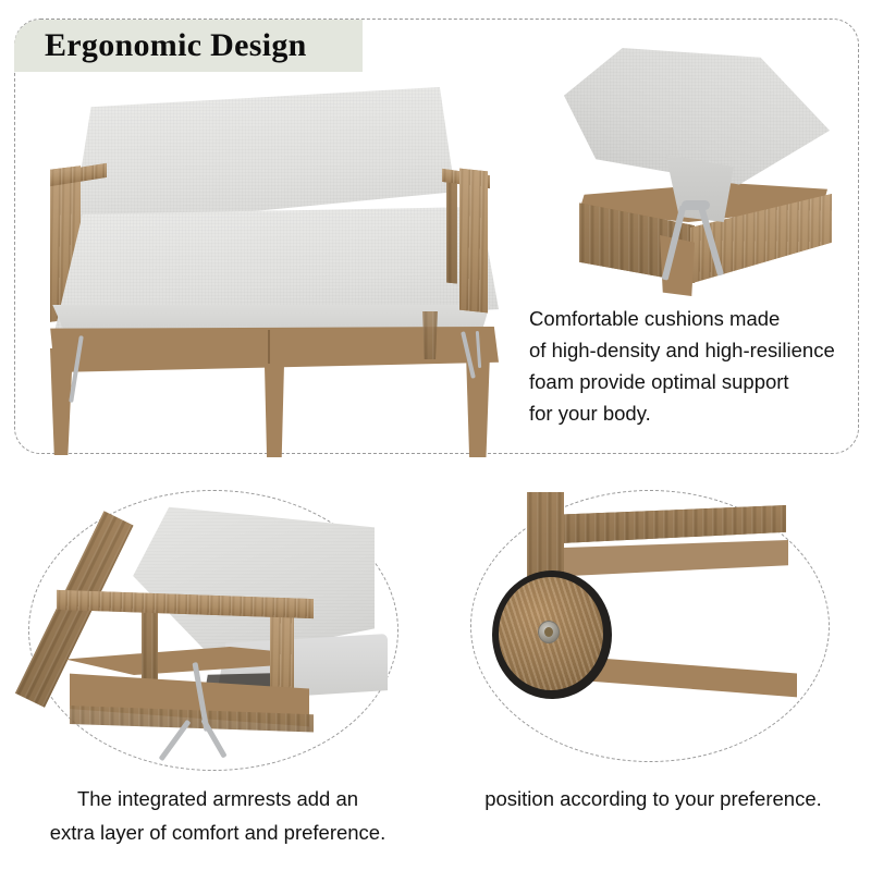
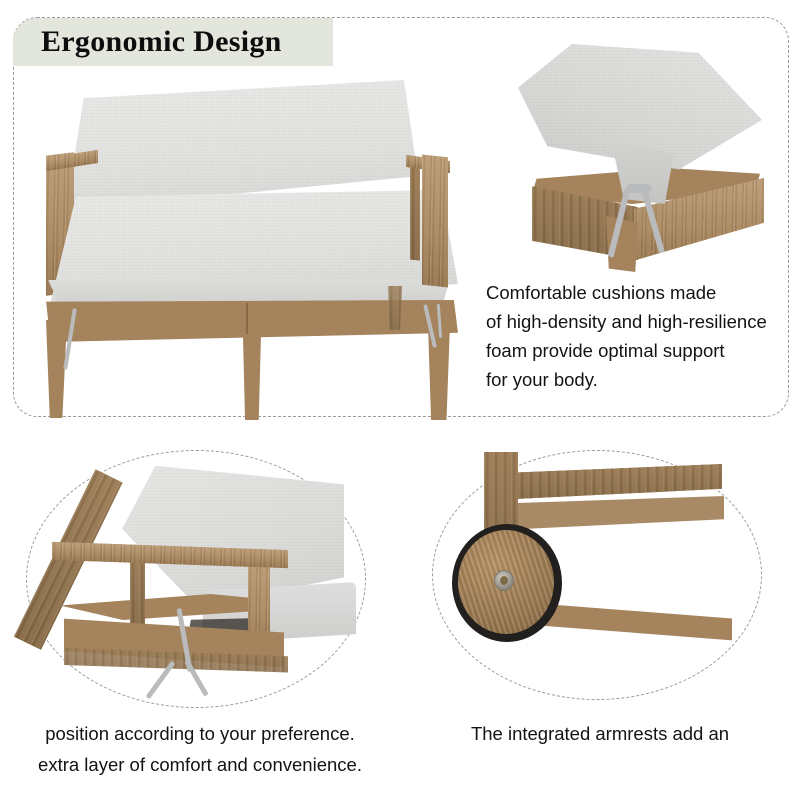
  Ergonomic Design
  Comfortable cushions made
  of high-density and high-resilience
  foam provide optimal support
  for your body.
- The integrated armrests add an
+ position according to your preference.
- extra layer of comfort and preference.
+ extra layer of comfort and convenience.
- position according to your preference.
+ The integrated armrests add an
